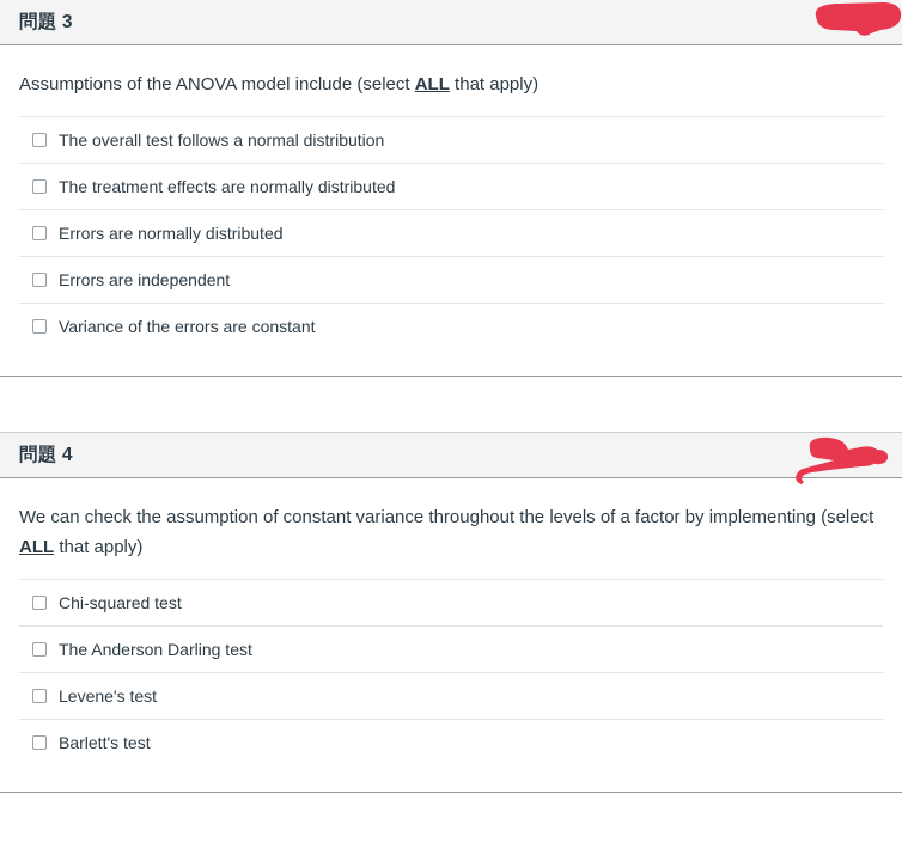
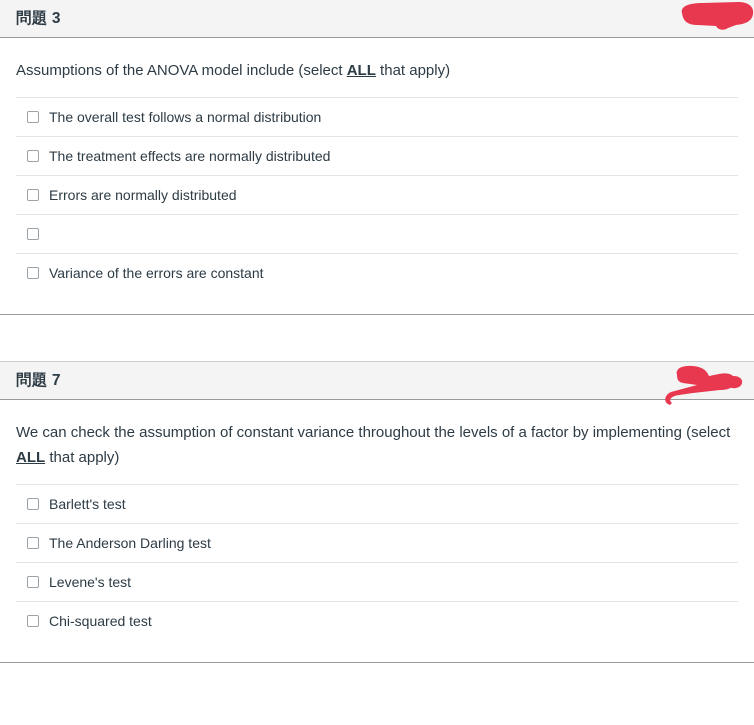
  問題 3
  Assumptions of the ANOVA model include (select ALL that apply)
  The overall test follows a normal distribution
  The treatment effects are normally distributed
  Errors are normally distributed
- Errors are independent
  Variance of the errors are constant
- 問題 4
+ 問題 7
  We can check the assumption of constant variance throughout the levels of a factor by implementing (select ALL that apply)
- Chi-squared test
+ Barlett's test
  The Anderson Darling test
  Levene's test
- Barlett's test
+ Chi-squared test
